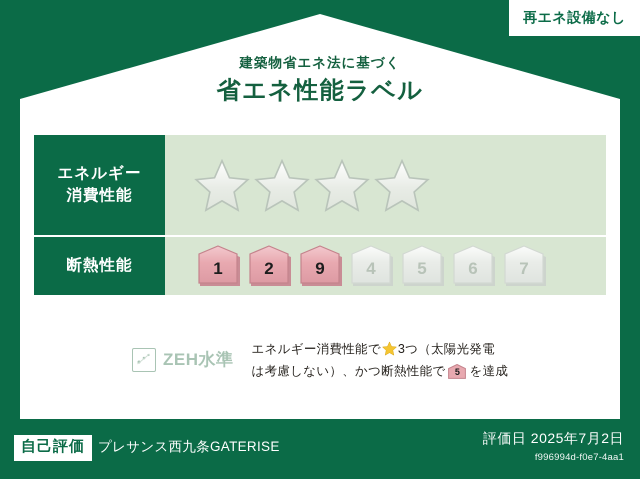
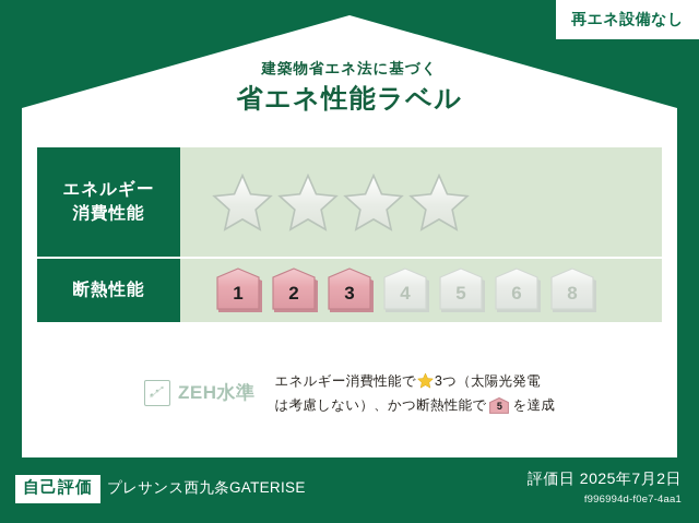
  再エネ設備なし
  建築物省エネ法に基づく
  省エネ性能ラベル
  エネルギー
  消費性能
  断熱性能
  1
  2
- 9
+ 3
  4
  5
  6
- 7
+ 8
  ZEH水準
  エネルギー消費性能で
  3つ（太陽光発電
  は考慮しない）、かつ断熱性能で
  5
  を達成
  自己評価
  プレサンス西九条GATERISE
  評価日 2025年7月2日
  f996994d-f0e7-4aa1
